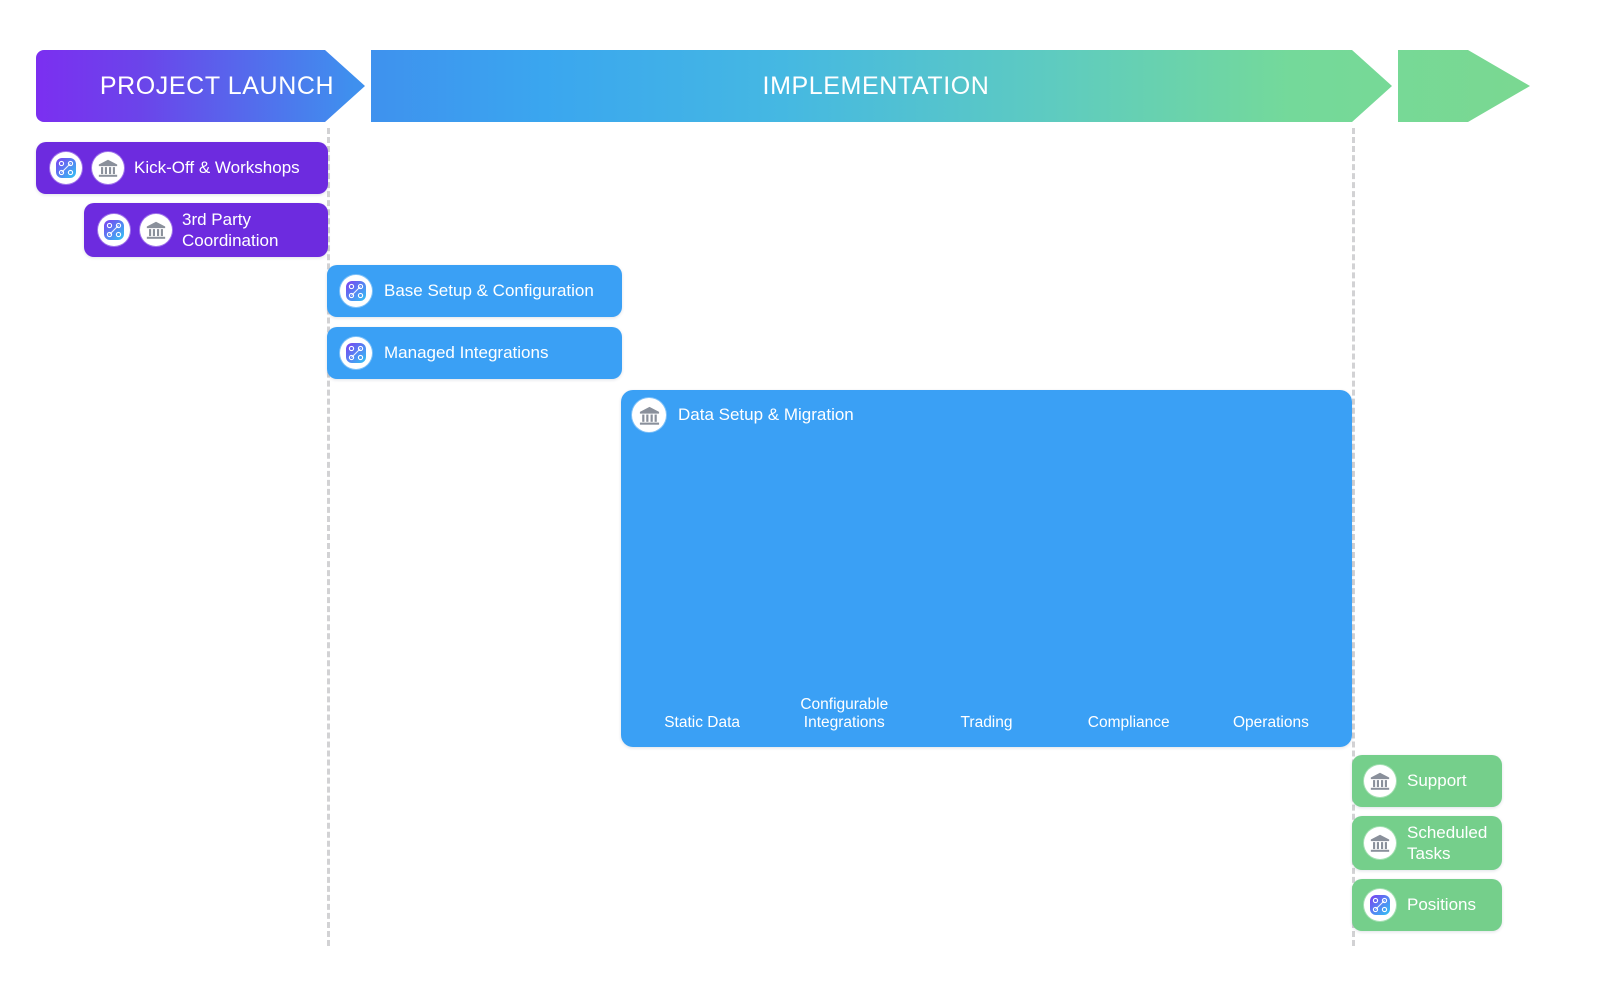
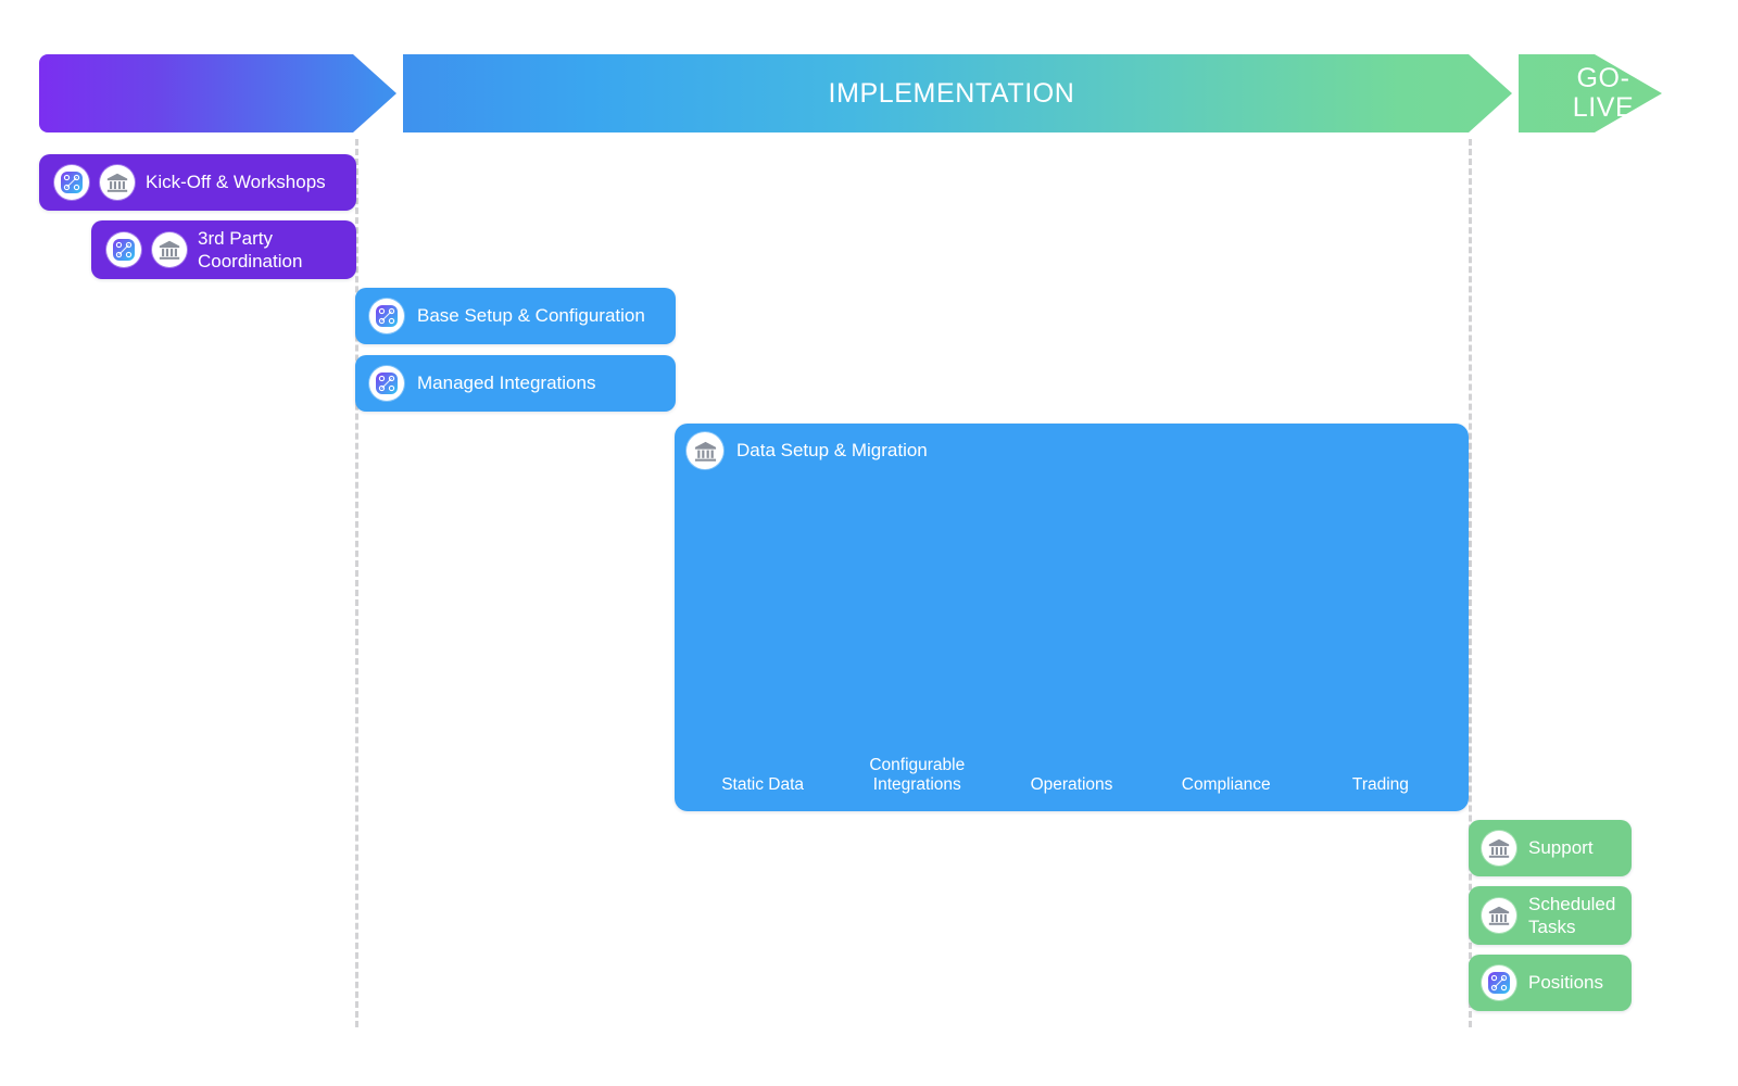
- PROJECT LAUNCH
  IMPLEMENTATION
+ GO- LIVE
  Kick-Off & Workshops
  3rd Party
  Coordination
  Base Setup & Configuration
  Managed Integrations
  Data Setup & Migration
  Static Data
  Configurable
  Integrations
- Trading
+ Operations
  Compliance
- Operations
+ Trading
  Support
  Scheduled
  Tasks
  Positions
